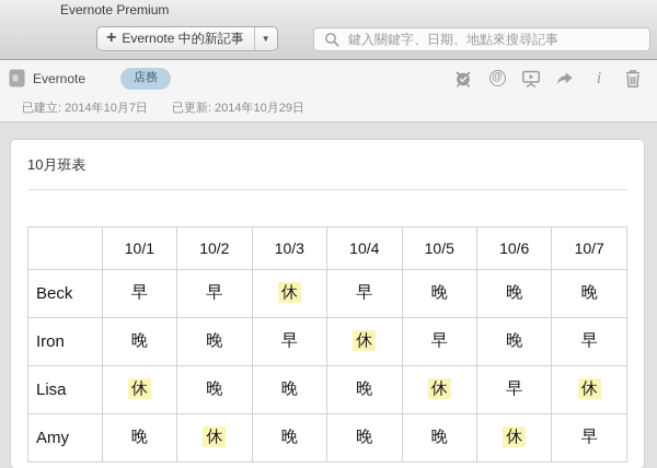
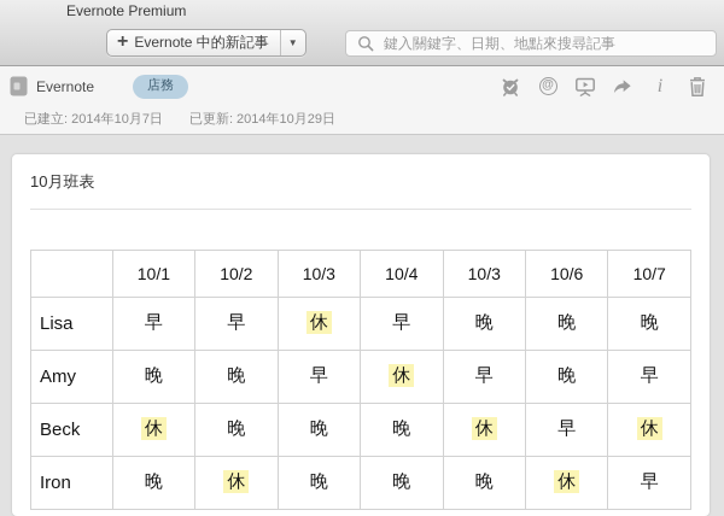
  Evernote Premium
  +
  Evernote 中的新記事
  ▼
  鍵入關鍵字、日期、地點來搜尋記事
  Evernote
  店務
  @
  i
  已建立: 2014年10月7日
  已更新: 2014年10月29日
  10月班表
- 	10/1	10/2	10/3	10/4	10/5	10/6	10/7
+ 	10/1	10/2	10/3	10/4	10/3	10/6	10/7
- Beck	早	早	休	早	晚	晚	晚
+ Lisa	早	早	休	早	晚	晚	晚
- Iron	晚	晚	早	休	早	晚	早
+ Amy	晚	晚	早	休	早	晚	早
- Lisa	休	晚	晚	晚	休	早	休
+ Beck	休	晚	晚	晚	休	早	休
- Amy	晚	休	晚	晚	晚	休	早
+ Iron	晚	休	晚	晚	晚	休	早
